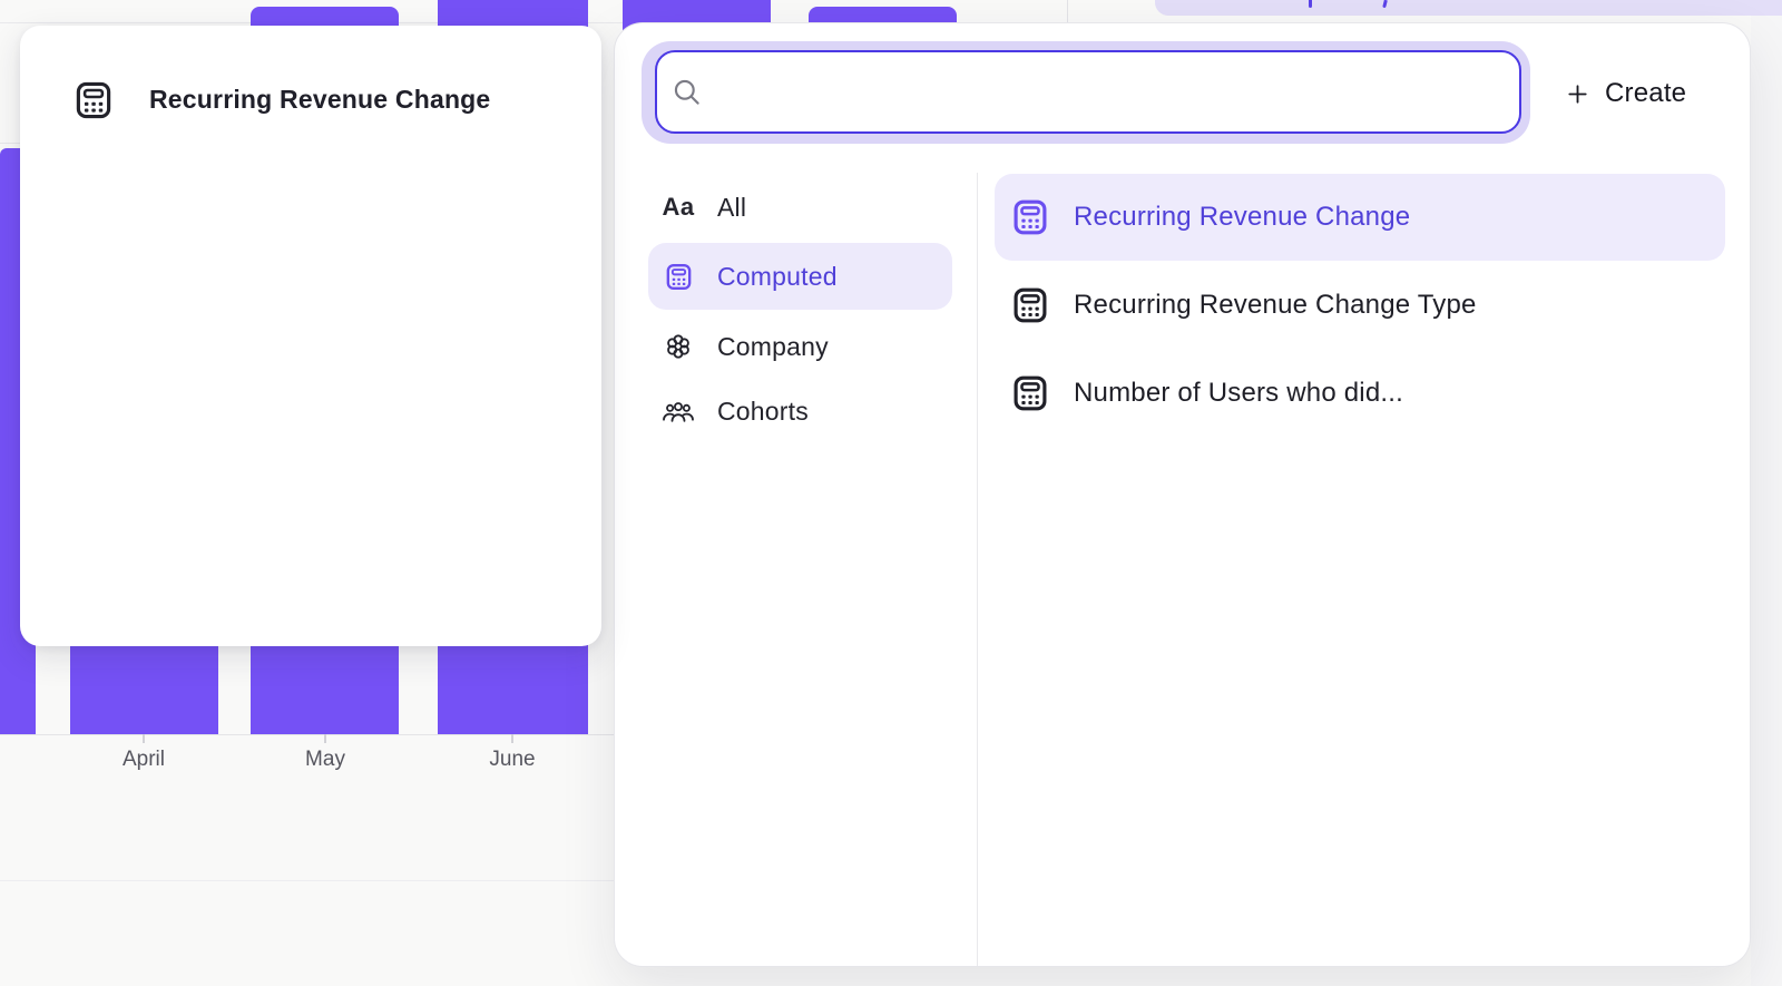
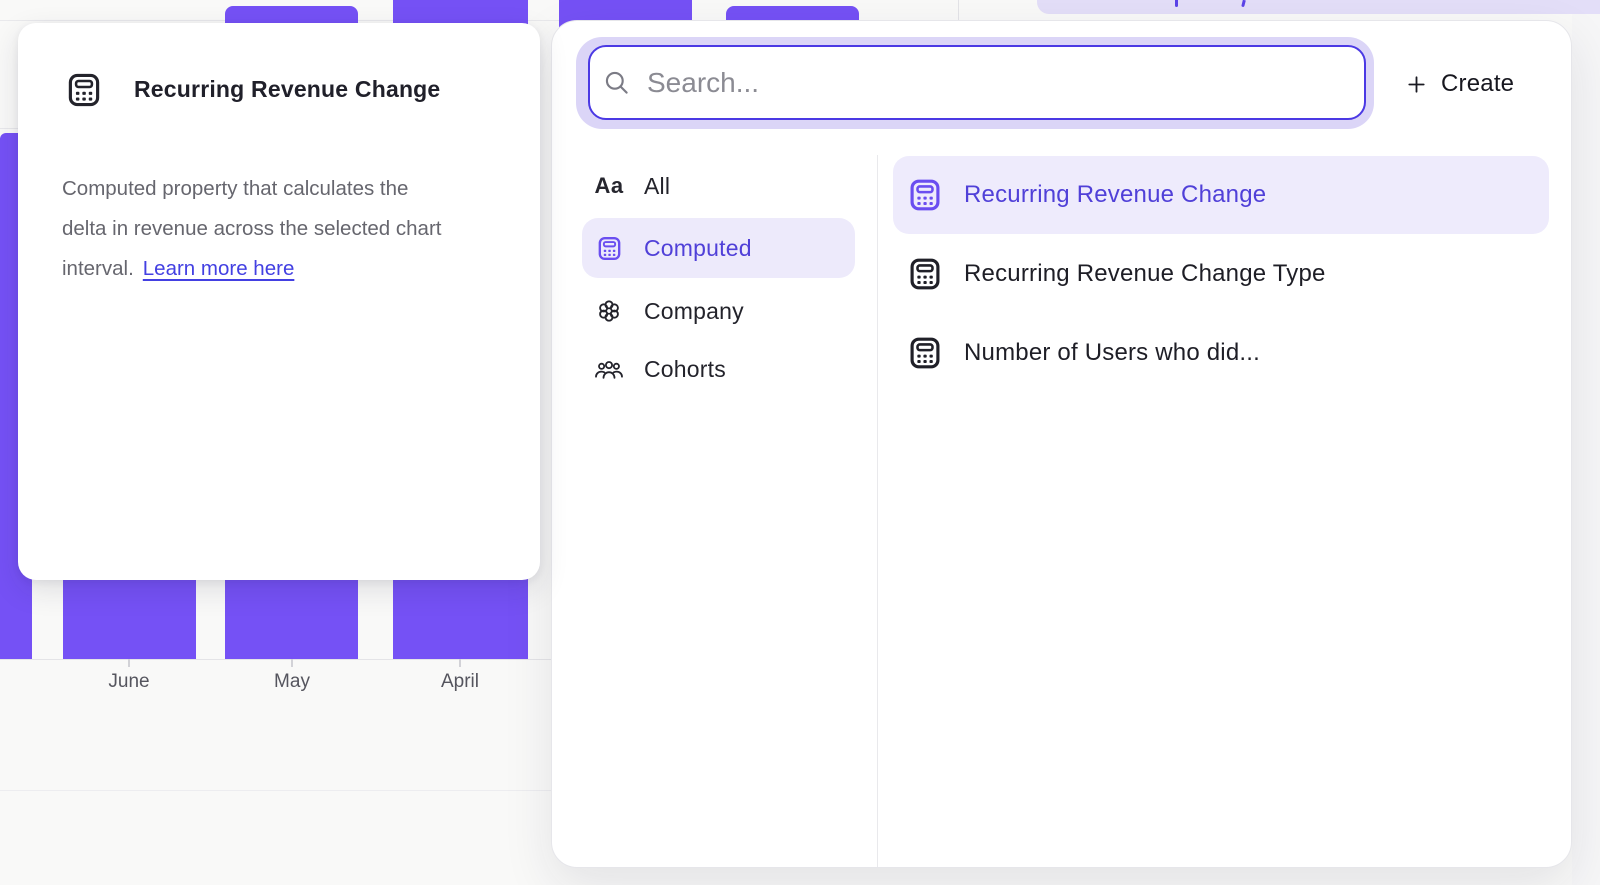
- April
+ June
  May
- June
+ April
  Recurring Revenue Change
+ Computed property that calculates the
+ delta in revenue across the selected chart
+ interval. Learn more here
+ Search...
  Create
  Aa
  All
  Computed
  Company
  Cohorts
  Recurring Revenue Change
  Recurring Revenue Change Type
  Number of Users who did...
